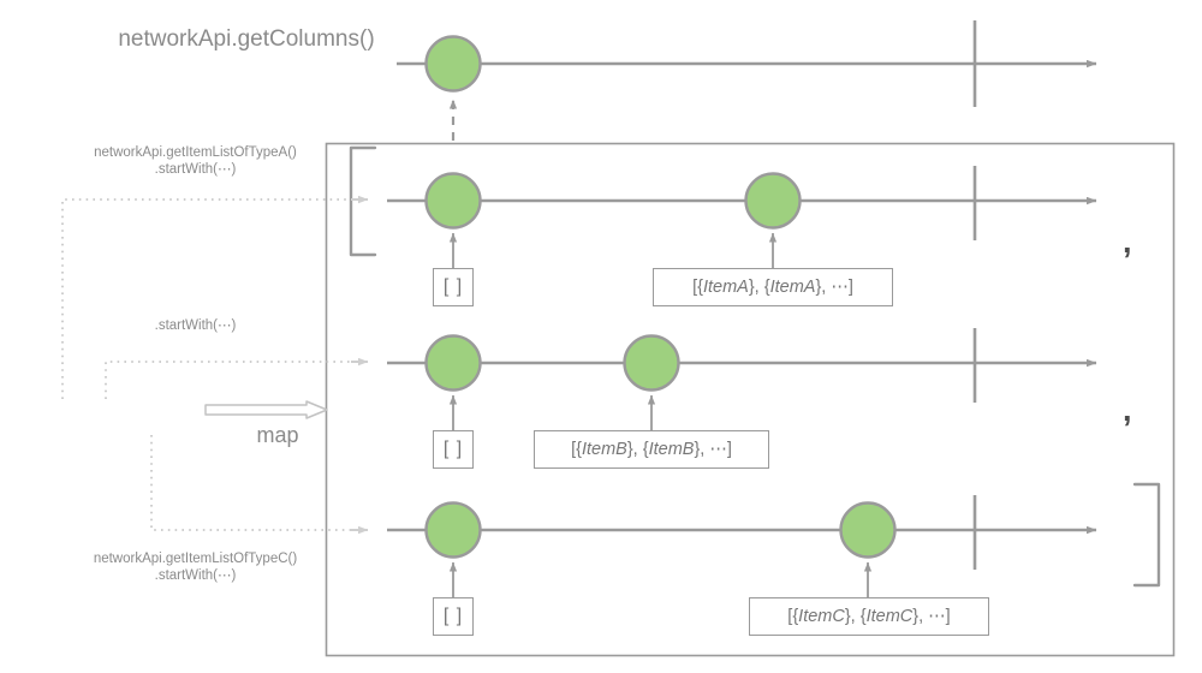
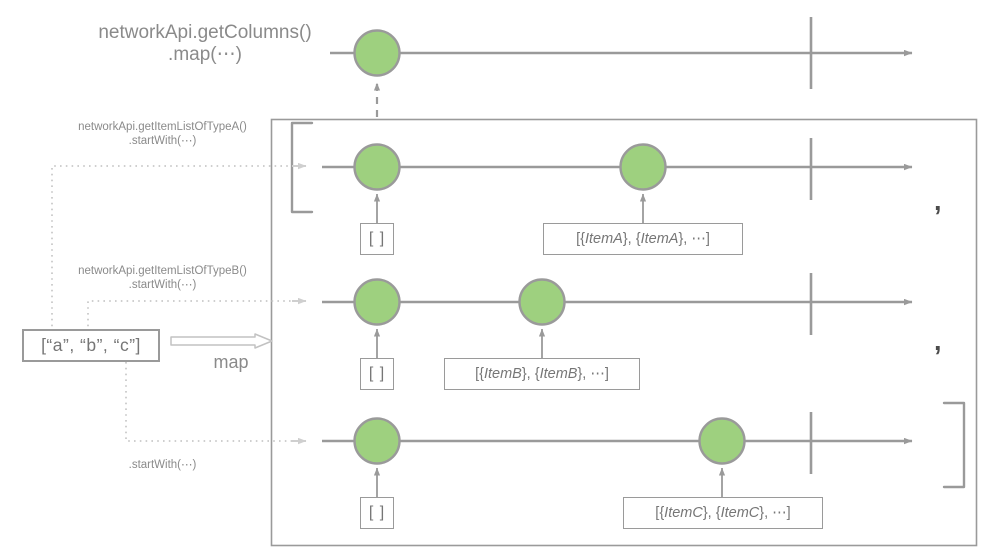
  networkApi.getColumns()
+ .map(⋯)
  networkApi.getItemListOfTypeA()
  .startWith(⋯)
+ networkApi.getItemListOfTypeB()
  .startWith(⋯)
- networkApi.getItemListOfTypeC()
  .startWith(⋯)
+ [“a”, “b”, “c”]
  map
  [ ]
  [{
  ItemA
  }, {
  ItemA
  }, ⋯]
  [ ]
  [{
  ItemB
  }, {
  ItemB
  }, ⋯]
  [ ]
  [{
  ItemC
  }, {
  ItemC
  }, ⋯]
  ,
  ,
